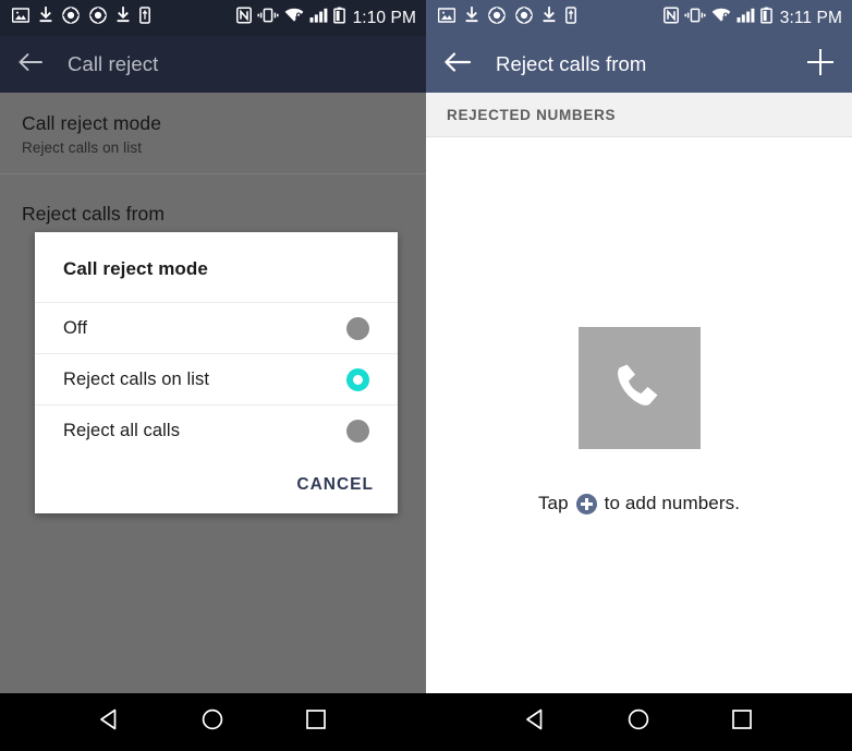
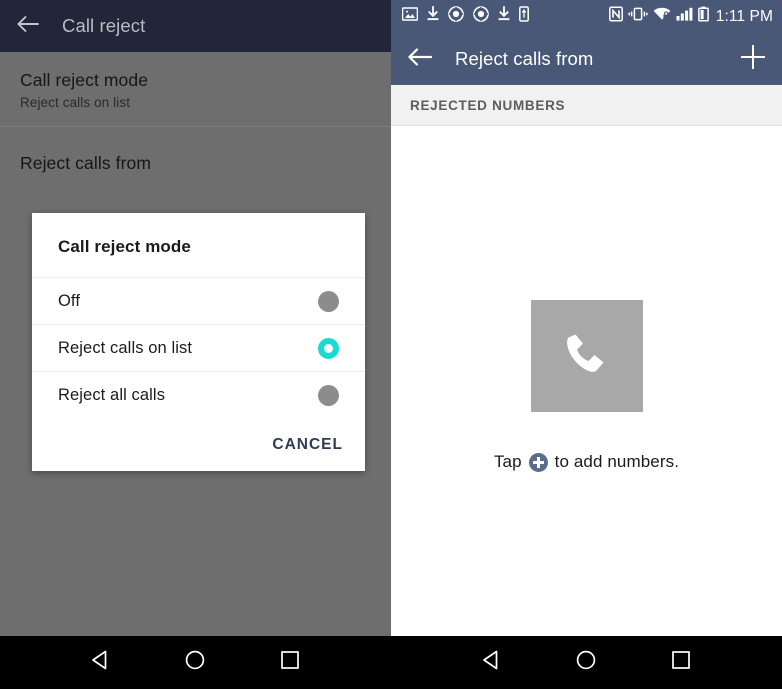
- 1:10 PM
  Call reject
  Call reject mode
  Reject calls on list
  Reject calls from
  Call reject mode
  Off
  Reject calls on list
  Reject all calls
  CANCEL
- 3:11 PM
+ 1:11 PM
  Reject calls from
  REJECTED NUMBERS
  Tap
  to add numbers.
